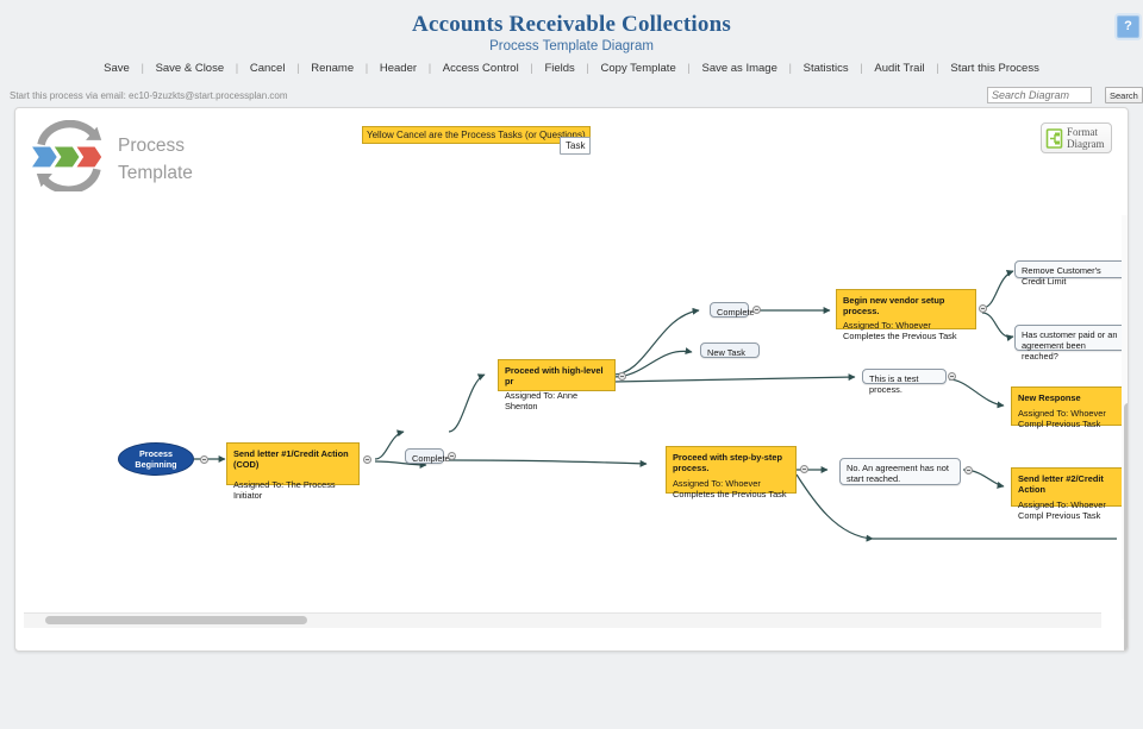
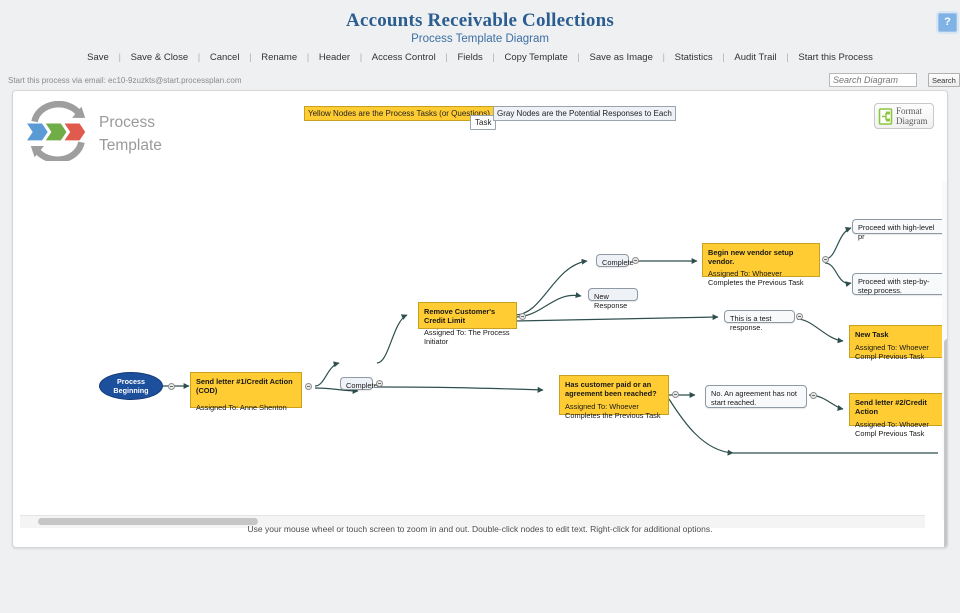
  ?
  Accounts Receivable Collections
  Process Template Diagram
  Save | Save & Close | Cancel | Rename | Header | Access Control | Fields | Copy Template | Save as Image | Statistics | Audit Trail | Start this Process
  Start this process via email: ec10-9zuzkts@start.processplan.com
  Search Diagram
  Search
  Process
  Beginning
  Send letter #1/Credit Action (COD)
- Assigned To: The Process Initiator
+ Assigned To: Anne Shenton
  Complete
- Proceed with high-level pr
+ Remove Customer's Credit Limit
- Assigned To: Anne Shenton
+ Assigned To: The Process Initiator
  Complete
- New Task
+ New Response
- This is a test process.
+ This is a test response.
- Begin new vendor setup process.
+ Begin new vendor setup vendor.
  Assigned To: Whoever Completes the Previous Task
- Remove Customer's Credit Limit
+ Proceed with high-level pr
- Has customer paid or an agreement been reached?
+ Proceed with step-by-step process.
- New Response
+ New Task
  Assigned To: Whoever Compl Previous Task
- Proceed with step-by-step process.
+ Has customer paid or an agreement been reached?
  Assigned To: Whoever Completes the Previous Task
  No. An agreement has not start reached.
  Send letter #2/Credit Action
  Assigned To: Whoever Compl Previous Task
  Process
  Template
- Yellow Cancel are the Process Tasks (or Questions)
+ Yellow Nodes are the Process Tasks (or Questions)
  Task
+ Gray Nodes are the Potential Responses to Each
  Format
  Diagram
+ Use your mouse wheel or touch screen to zoom in and out. Double-click nodes to edit text. Right-click for additional options.
